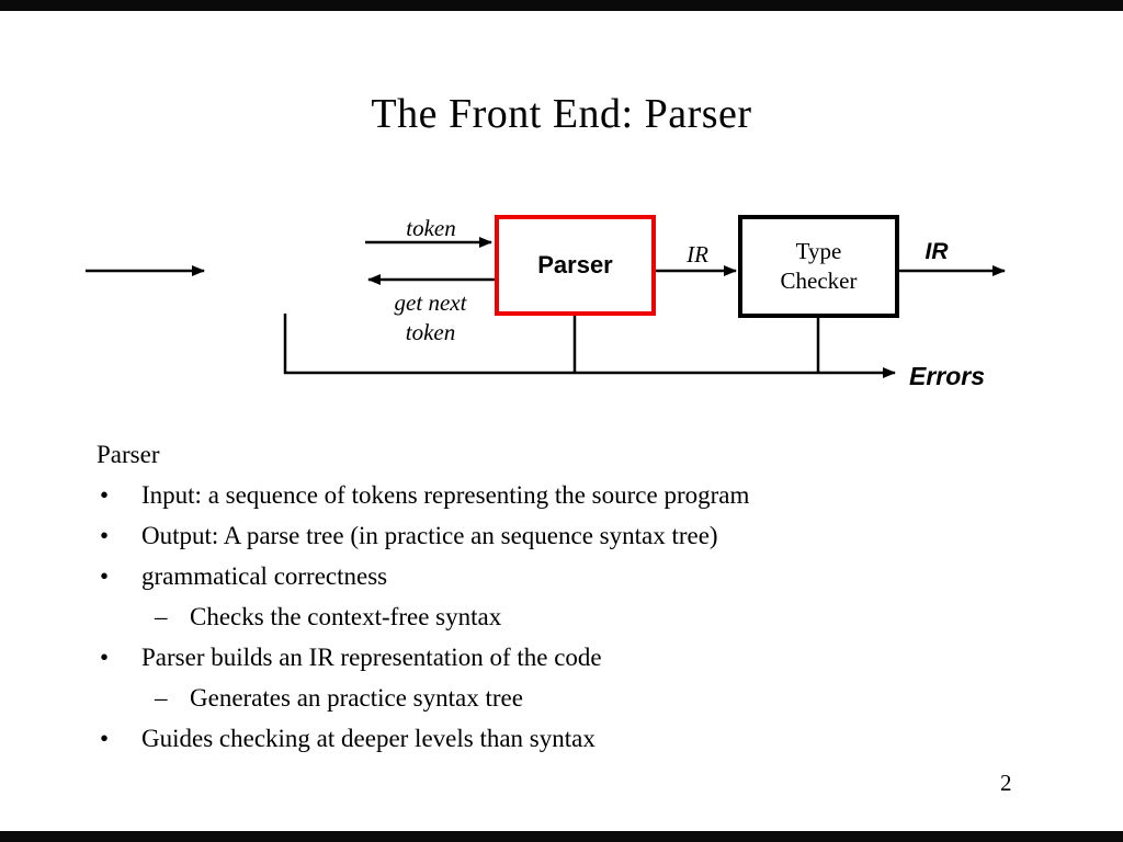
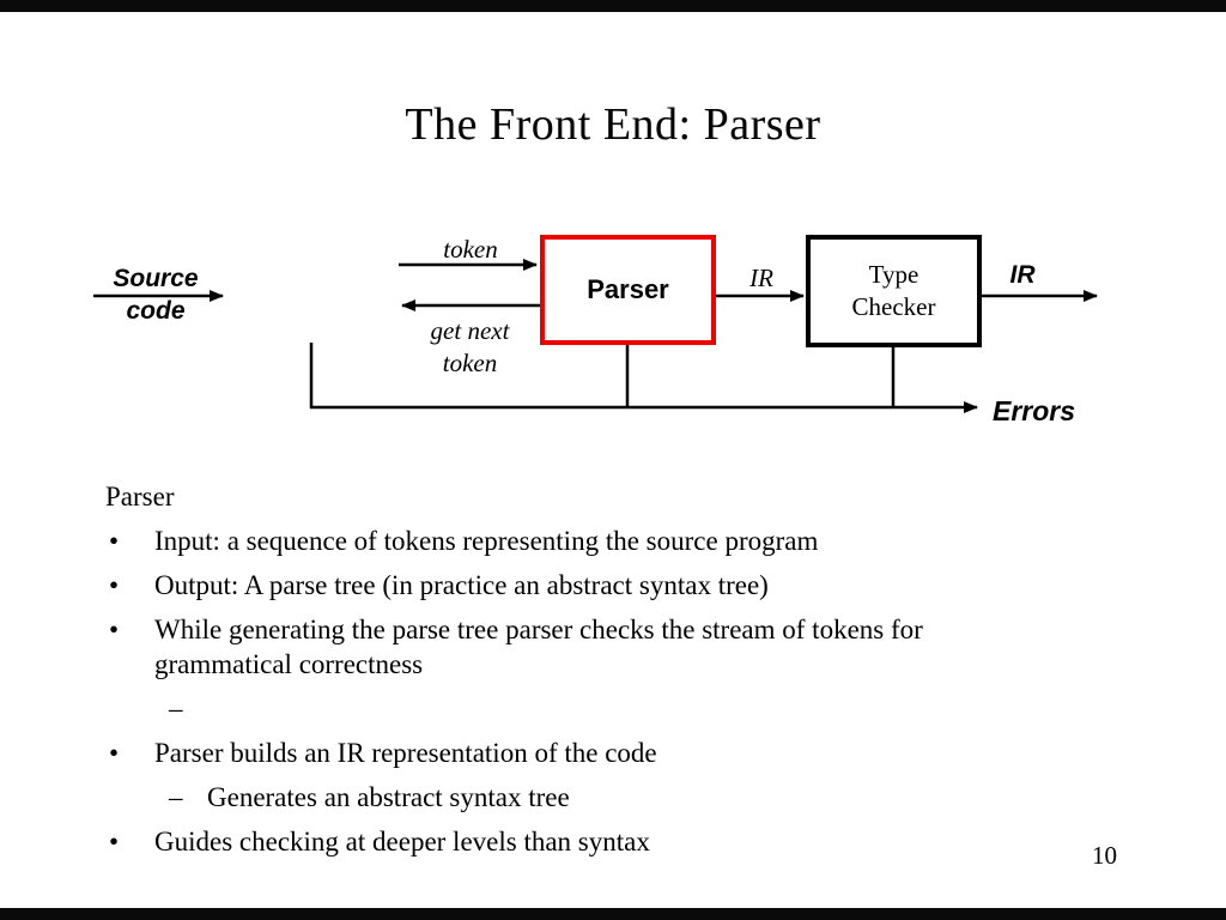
  The Front End: Parser
  Parser
  Type
  Checker
+ Source
+ code
  token
  get next
  token
  IR
  IR
  Errors
  Parser
  •
  Input: a sequence of tokens representing the source program
  •
- Output: A parse tree (in practice an sequence syntax tree)
+ Output: A parse tree (in practice an abstract syntax tree)
  •
+ While generating the parse tree parser checks the stream of tokens for
  grammatical correctness
  –
- Checks the context-free syntax
  •
  Parser builds an IR representation of the code
  –
- Generates an practice syntax tree
+ Generates an abstract syntax tree
  •
  Guides checking at deeper levels than syntax
- 2
+ 10
